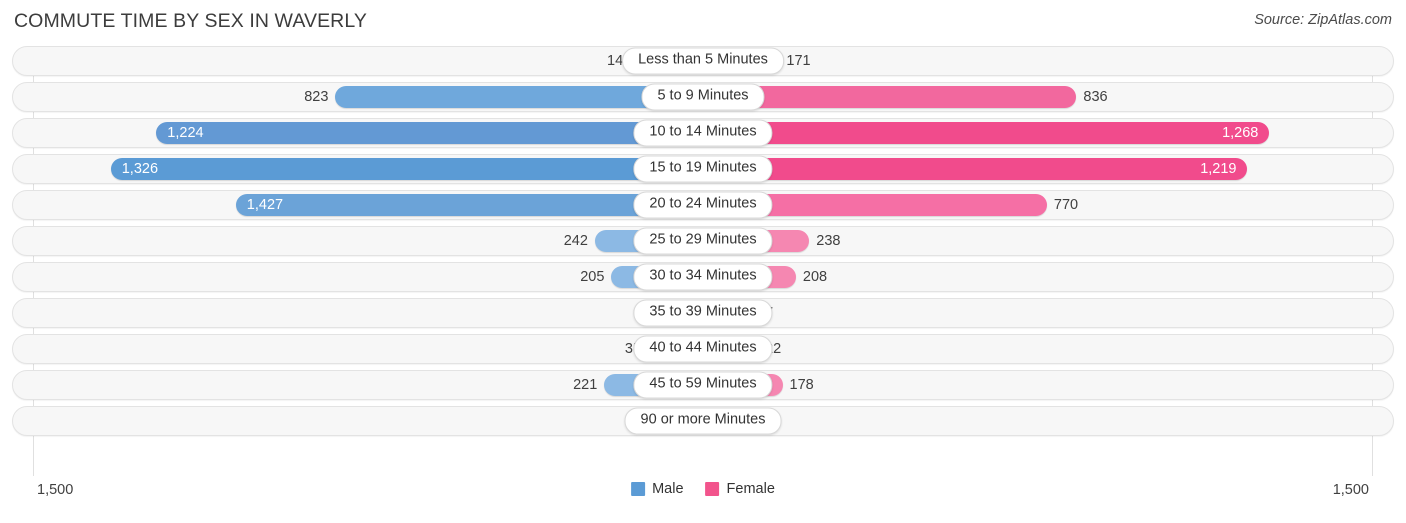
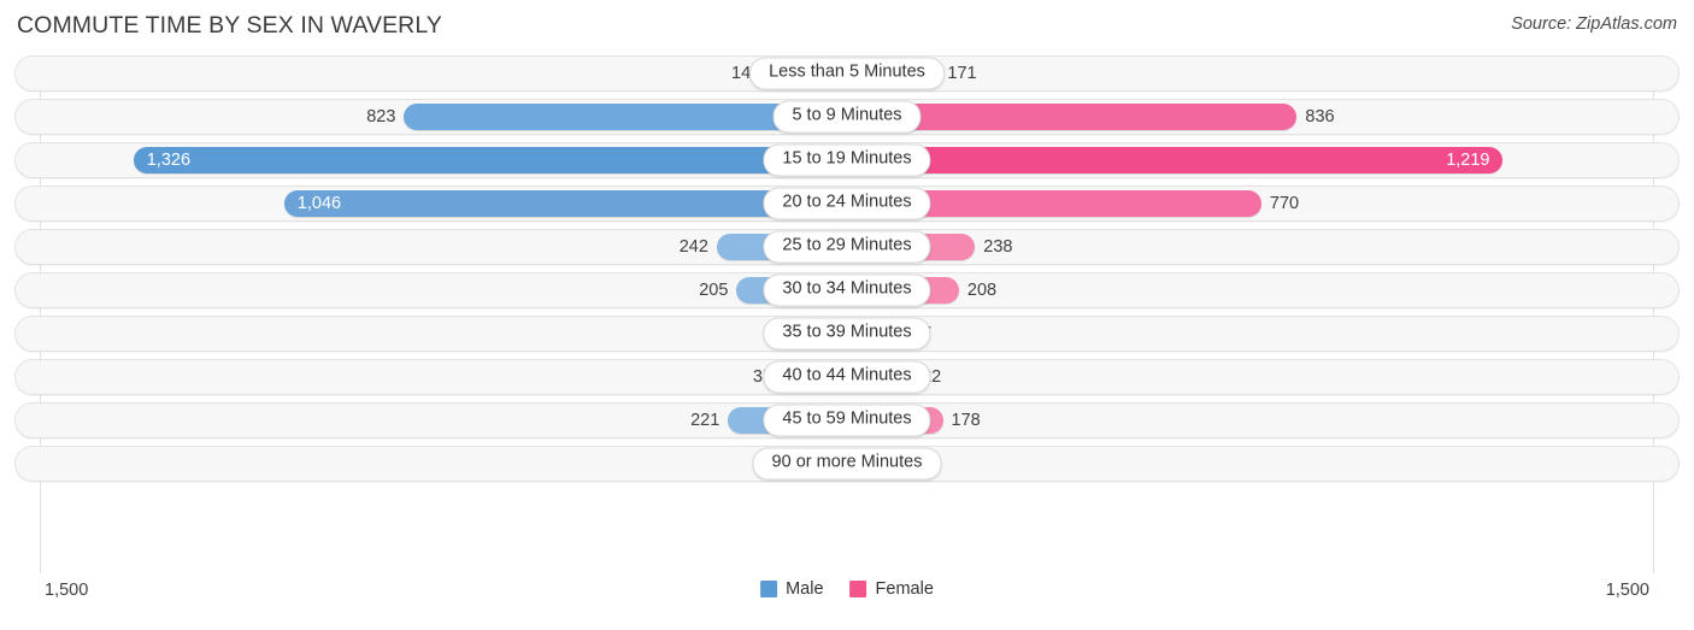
  COMMUTE TIME BY SEX IN WAVERLY
  Source: ZipAtlas.com
  171
  Less than 5 Minutes
  823
  836
  5 to 9 Minutes
- 1,224
- 1,268
- 10 to 14 Minutes
  1,326
  1,219
  15 to 19 Minutes
- 1,427
+ 1,046
  770
  20 to 24 Minutes
  242
  238
  25 to 29 Minutes
  205
  208
  30 to 34 Minutes
  35 to 39 Minutes
  40 to 44 Minutes
  221
  178
  45 to 59 Minutes
  90 or more Minutes
  1,500
  1,500
  Male
  Female
